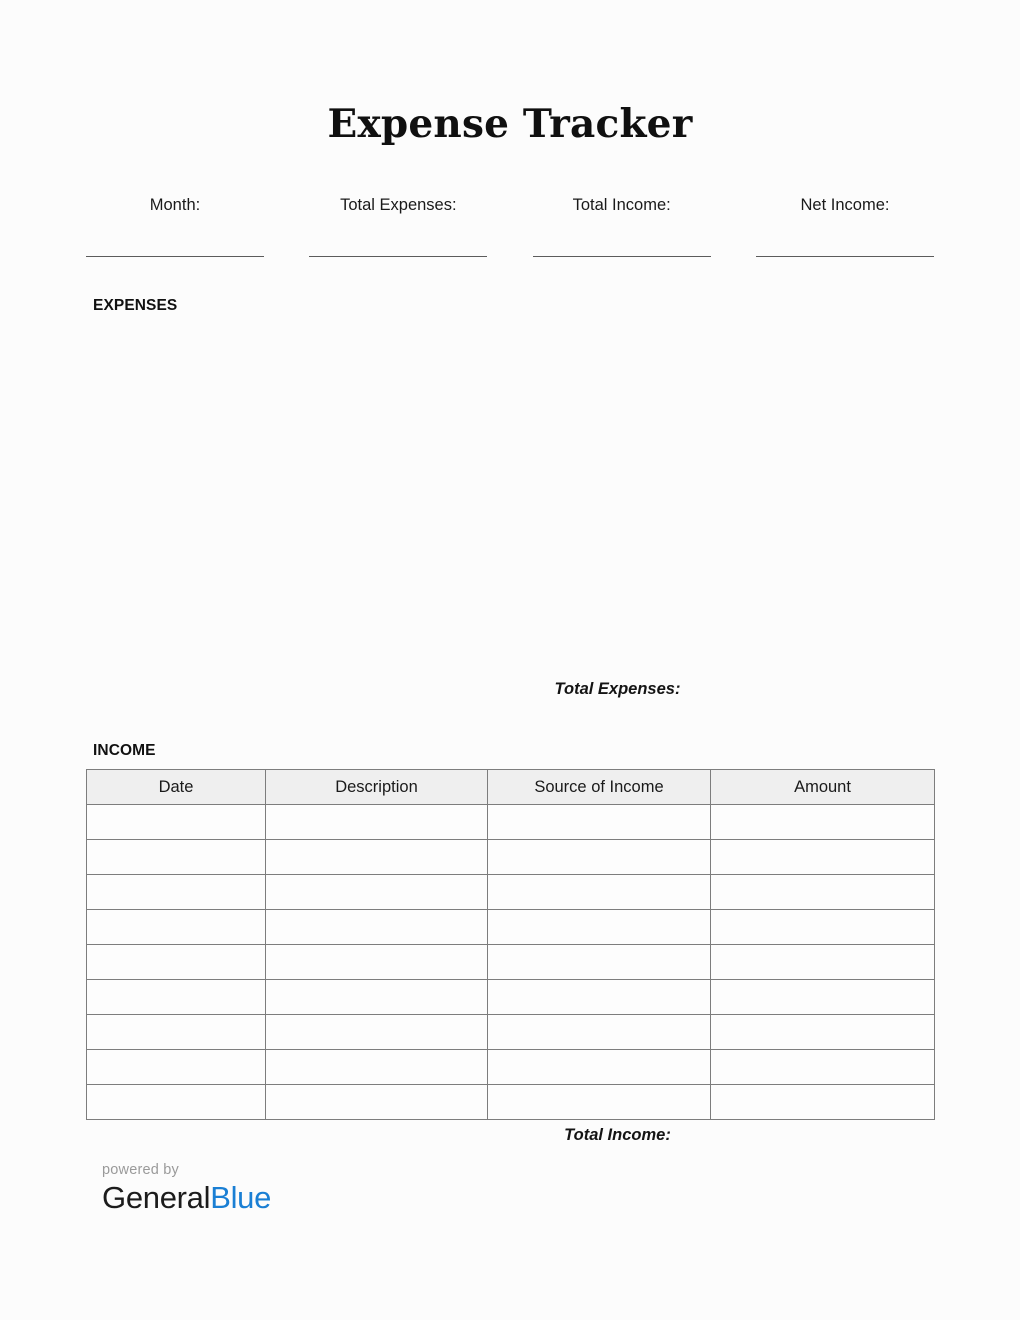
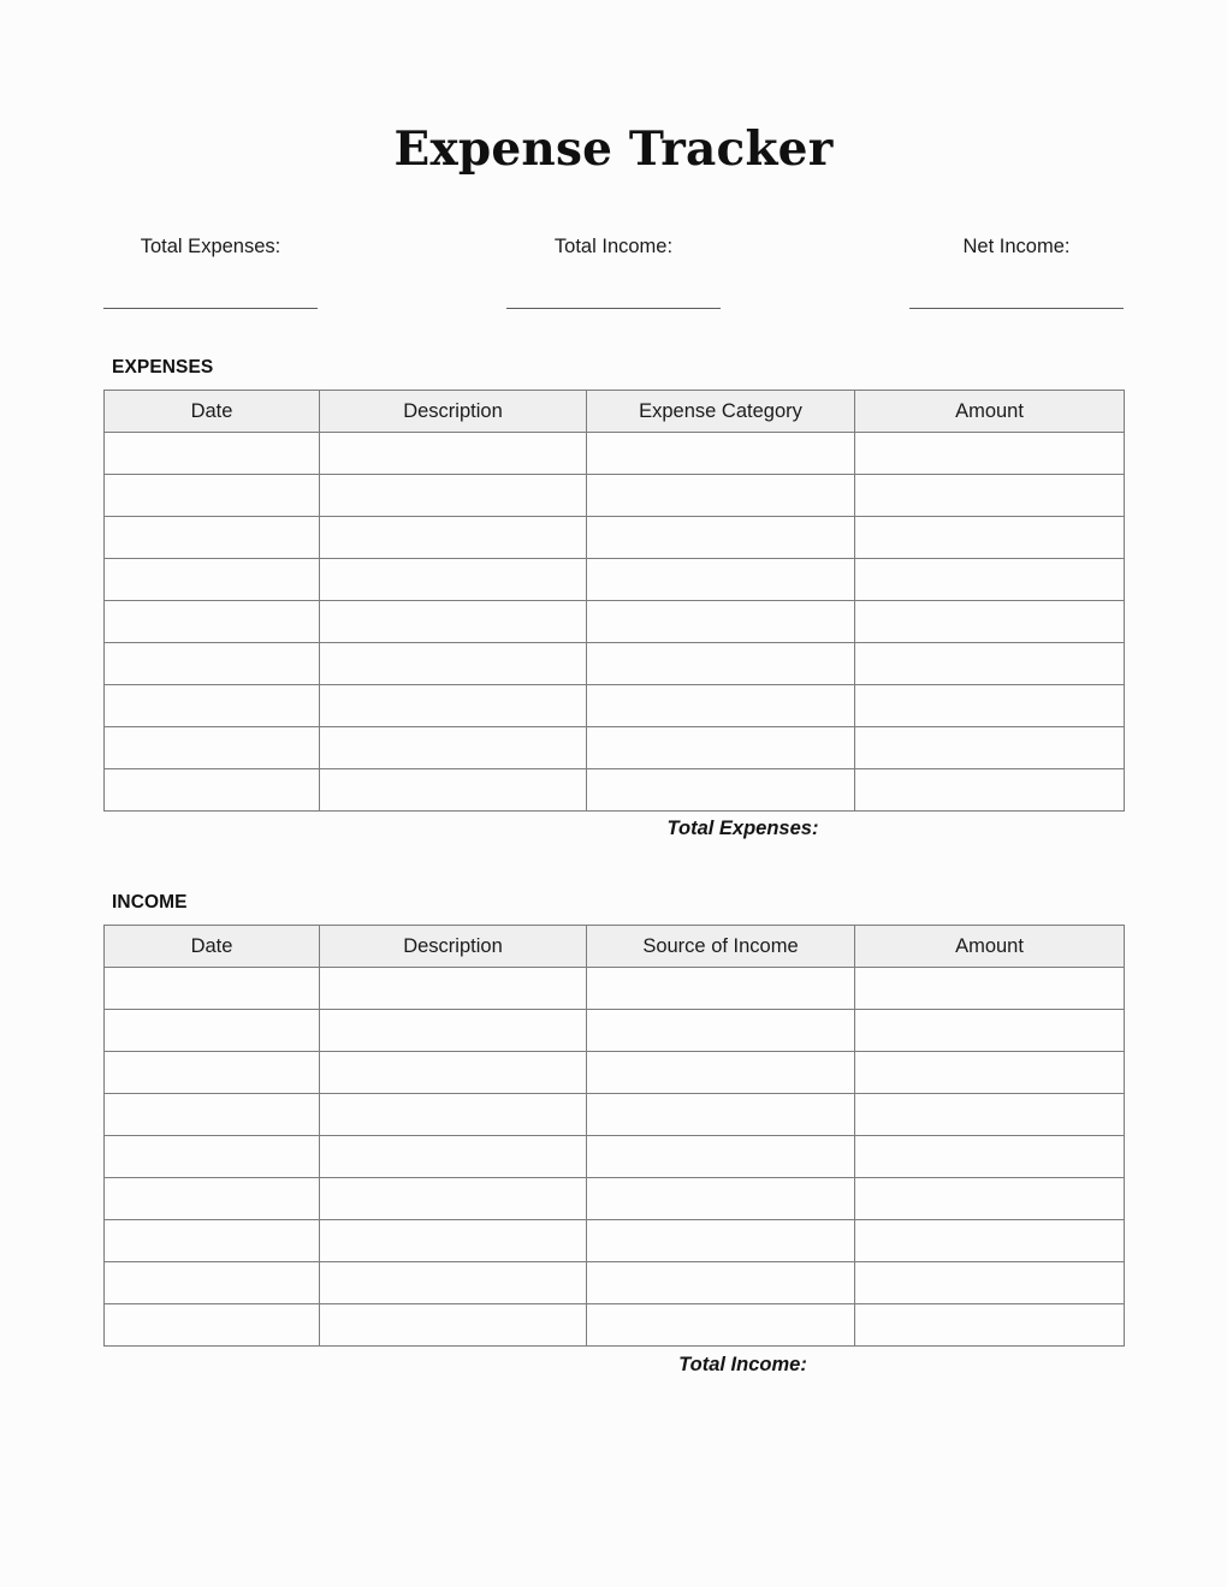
  Expense Tracker
- Month:
  Total Expenses:
  Total Income:
  Net Income:
  EXPENSES
+ Date	Description	Expense Category	Amount
  Total Expenses:
  INCOME
  Date	Description	Source of Income	Amount
  Total Income:
- powered by
- GeneralBlue
